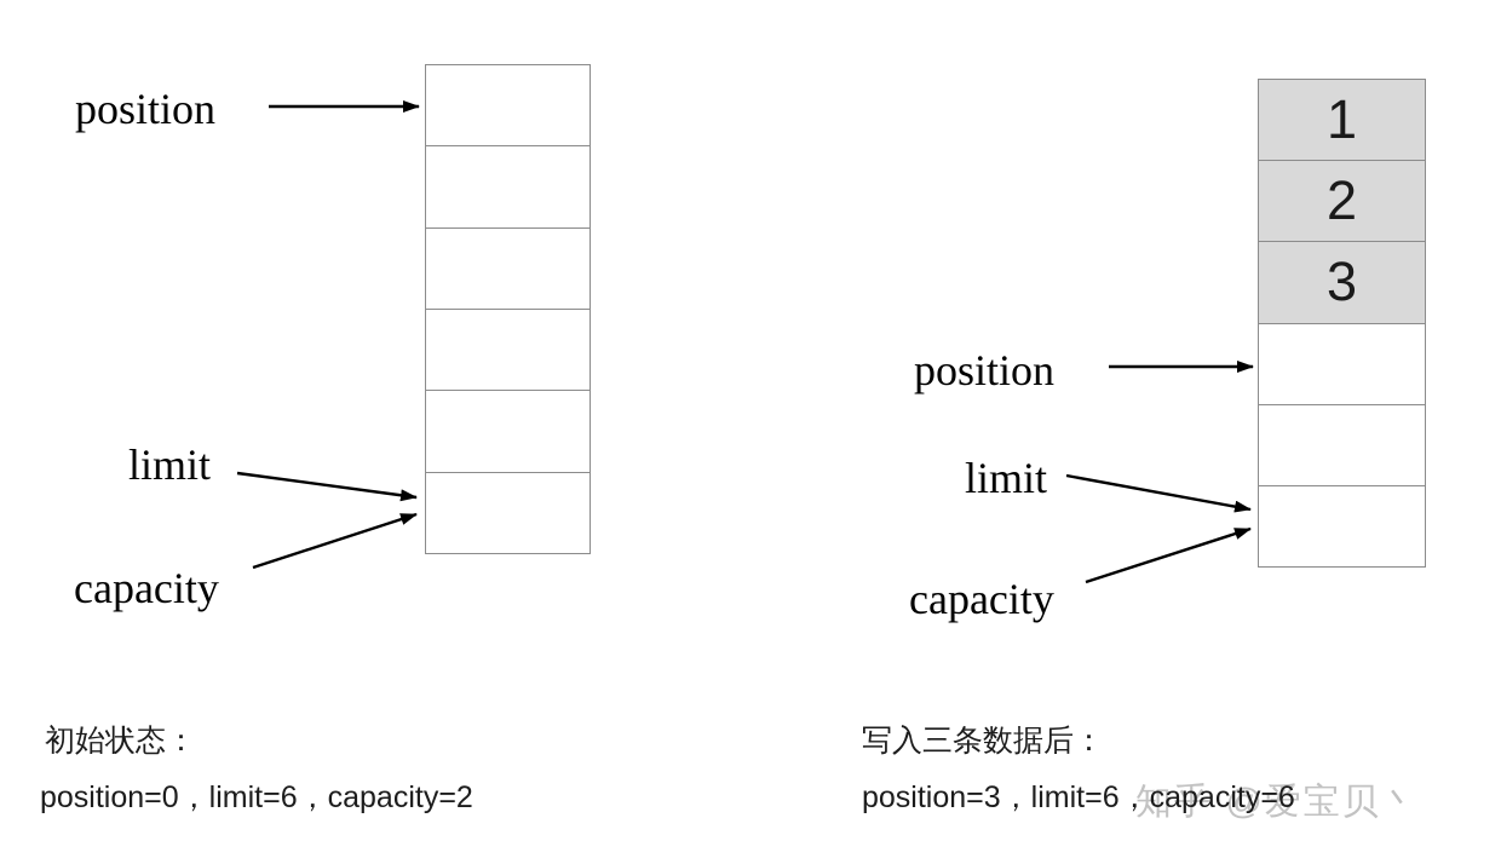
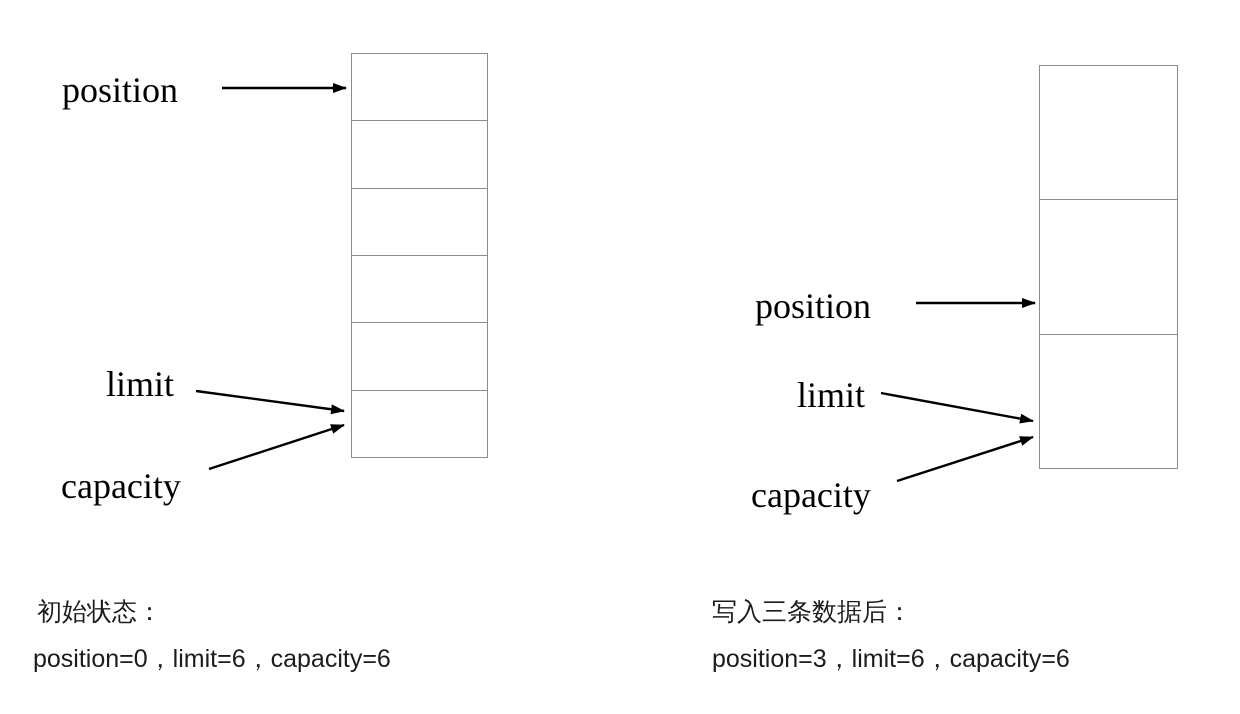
  position
  limit
  capacity
  position
  limit
  capacity
- 1
- 2
- 3
- 知乎 @爱宝贝丶
  初始状态：
- position=0，limit=6，capacity=2
+ position=0，limit=6，capacity=6
  写入三条数据后：
  position=3，limit=6，capacity=6
